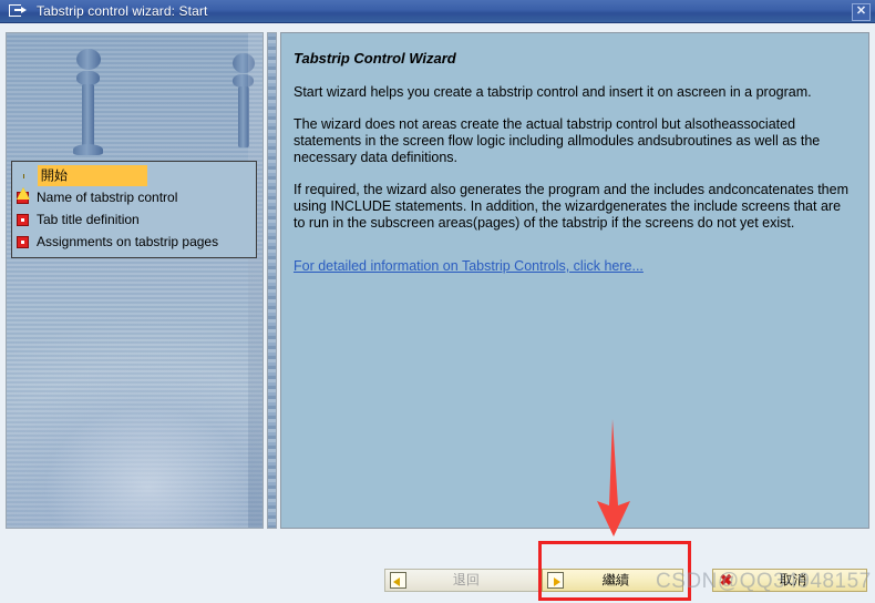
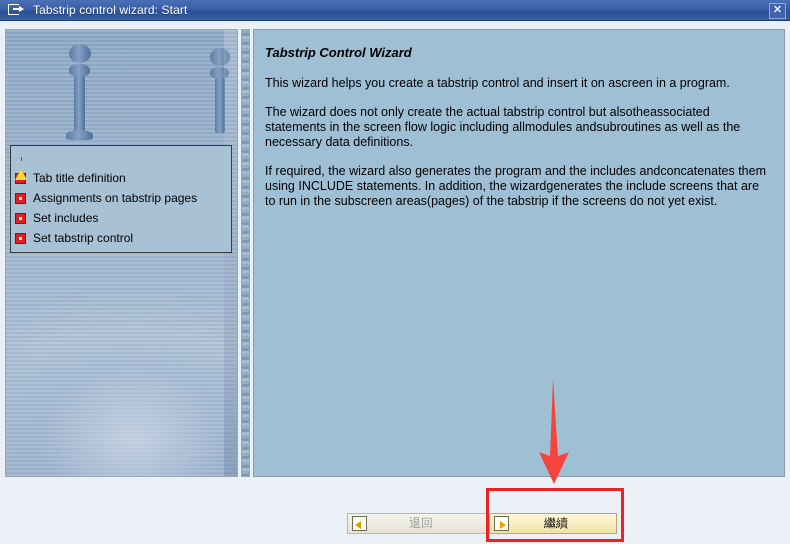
  Tabstrip control wizard: Start
  ✕
- 開始
- Name of tabstrip control
  Tab title definition
  Assignments on tabstrip pages
+ Set includes
+ Set tabstrip control
  Tabstrip Control Wizard
- Start wizard helps you create a tabstrip control and insert it on ascreen in a program.
+ This wizard helps you create a tabstrip control and insert it on ascreen in a program.
- The wizard does not areas create the actual tabstrip control but alsotheassociated statements in the screen flow logic including allmodules andsubroutines as well as the necessary data definitions.
+ The wizard does not only create the actual tabstrip control but alsotheassociated statements in the screen flow logic including allmodules andsubroutines as well as the necessary data definitions.
  If required, the wizard also generates the program and the includes andconcatenates them using INCLUDE statements. In addition, the wizardgenerates the include screens that are to run in the subscreen areas(pages) of the tabstrip if the screens do not yet exist.
- For detailed information on Tabstrip Controls, click here...
  退回
  繼續
- ✖
- 取消
- CSDN@QQ34948157
